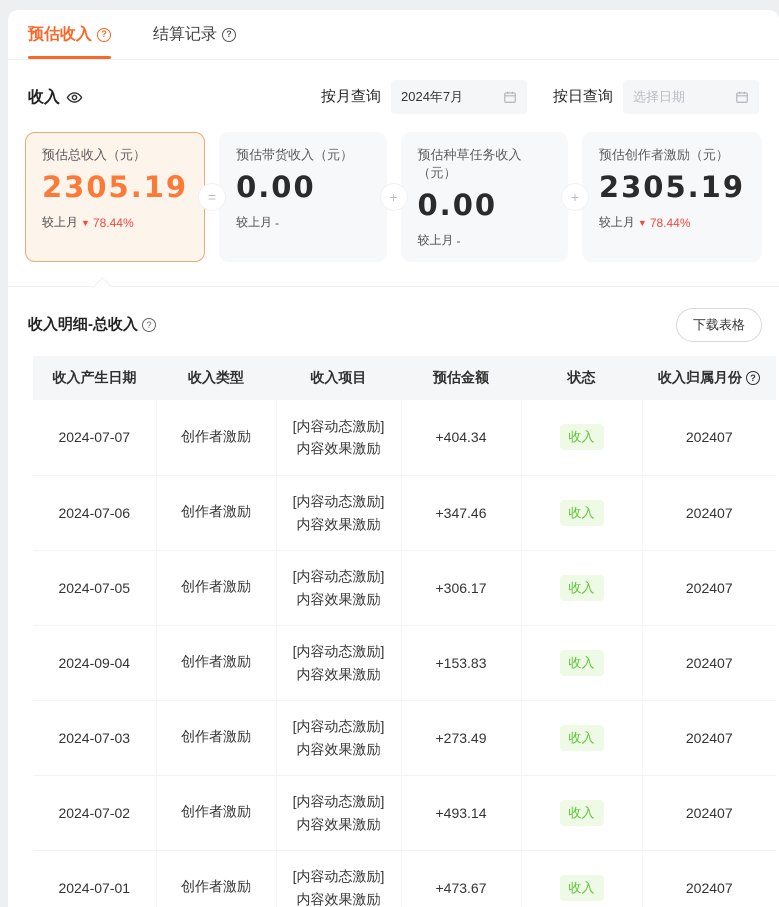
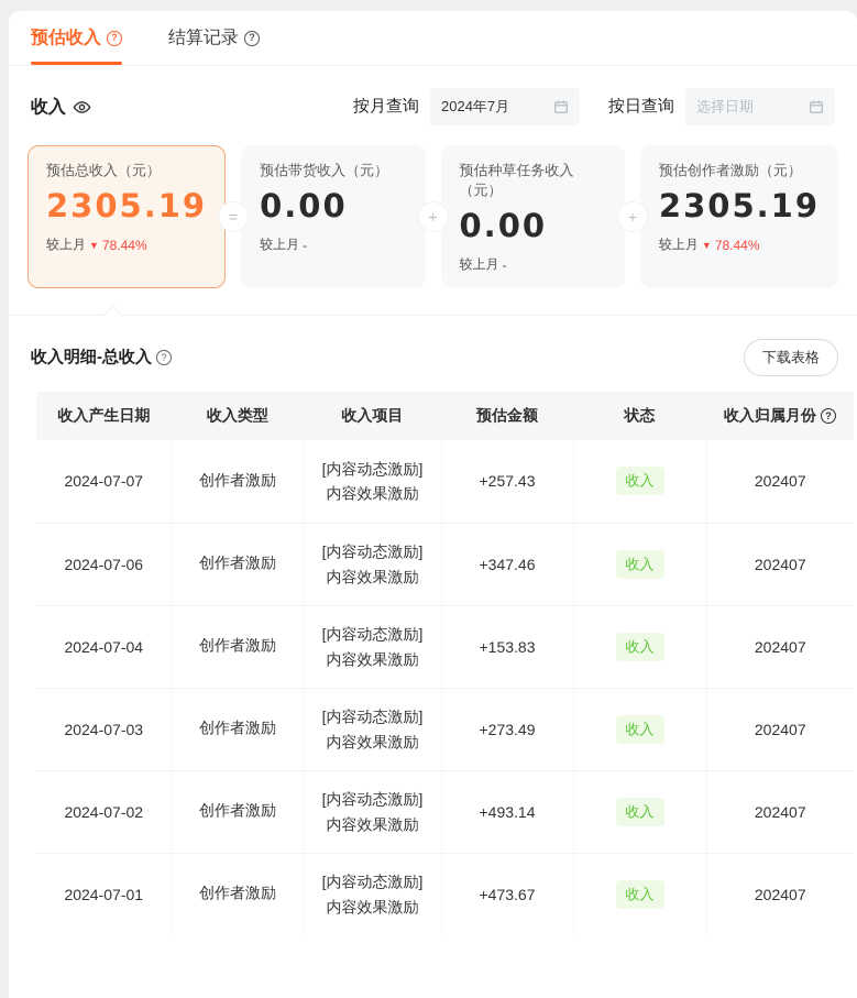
  预估收入
  ?
  结算记录
  ?
  收入
  按月查询
  2024年7月
  按日查询
  选择日期
  预估总收入（元）
  2305.19
  较上月
  ▼
  78.44%
  =
  预估带货收入（元）
  0.00
  较上月
  -
  +
  预估种草任务收入（元）
  0.00
  较上月
  -
  +
  预估创作者激励（元）
  2305.19
  较上月
  ▼
  78.44%
  收入明细-总收入
  ?
  下载表格
  收入产生日期	收入类型	收入项目	预估金额	状态	收入归属月份 ?
- 2024-07-07	创作者激励	[内容动态激励]内容效果激励	+404.34	收入	202407
+ 2024-07-07	创作者激励	[内容动态激励]内容效果激励	+257.43	收入	202407
  2024-07-06	创作者激励	[内容动态激励]内容效果激励	+347.46	收入	202407
- 2024-07-05	创作者激励	[内容动态激励]内容效果激励	+306.17	收入	202407
- 2024-09-04	创作者激励	[内容动态激励]内容效果激励	+153.83	收入	202407
+ 2024-07-04	创作者激励	[内容动态激励]内容效果激励	+153.83	收入	202407
  2024-07-03	创作者激励	[内容动态激励]内容效果激励	+273.49	收入	202407
  2024-07-02	创作者激励	[内容动态激励]内容效果激励	+493.14	收入	202407
  2024-07-01	创作者激励	[内容动态激励]内容效果激励	+473.67	收入	202407
